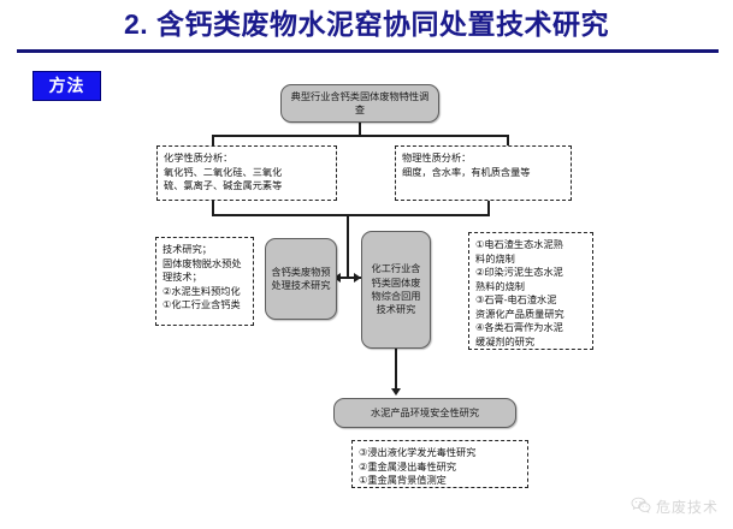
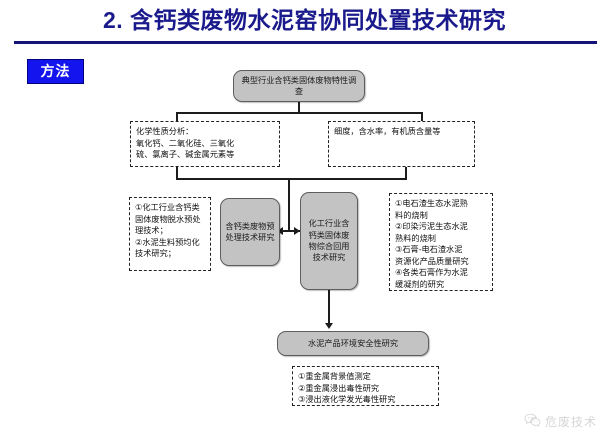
  2. 含钙类废物水泥窑协同处置技术研究
  方法
  典型行业含钙类固体废物特性调查
  化学性质分析：
  氧化钙、二氧化硅、三氧化
  硫、氯离子、碱金属元素等
- 物理性质分析：
  细度，含水率，有机质含量等
- 技术研究；
+ ①化工行业含钙类
  固体废物脱水预处
  理技术；
  ②水泥生料预均化
- ①化工行业含钙类
+ 技术研究；
  含钙类废物预处理技术研究
  化工行业含钙类固体废物综合回用技术研究
  ①电石渣生态水泥熟
  料的烧制
  ②印染污泥生态水泥
  熟料的烧制
  ③石膏-电石渣水泥
  资源化产品质量研究
  ④各类石膏作为水泥
  缓凝剂的研究
  水泥产品环境安全性研究
- ③浸出液化学发光毒性研究
+ ①重金属背景值测定
  ②重金属浸出毒性研究
- ①重金属背景值测定
+ ③浸出液化学发光毒性研究
  危废技术
